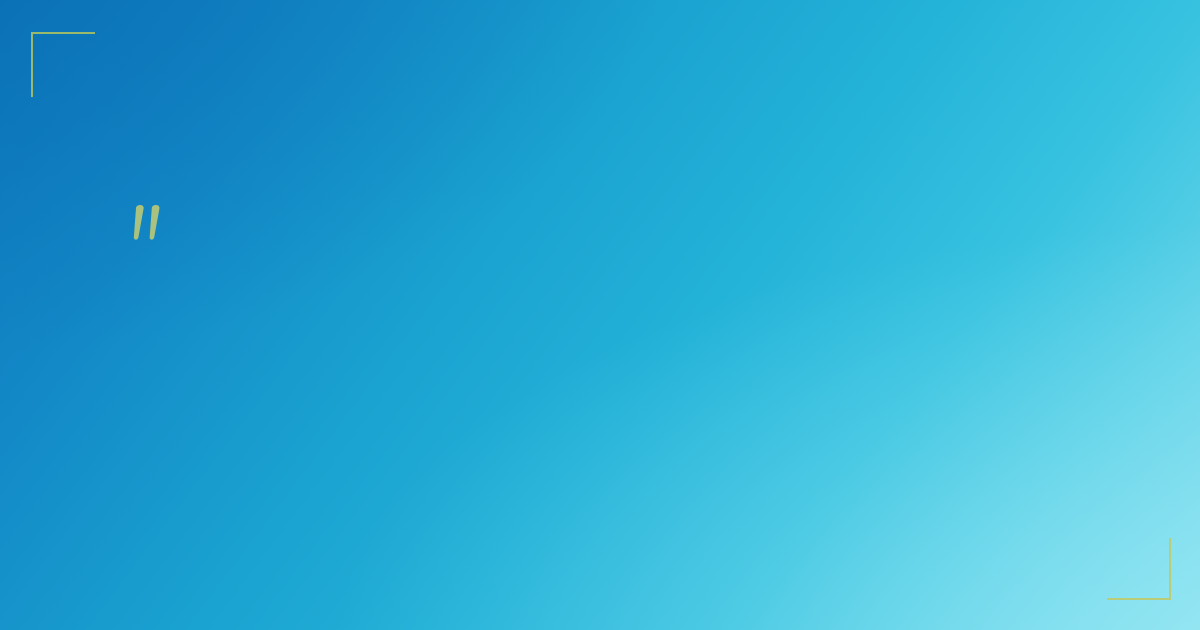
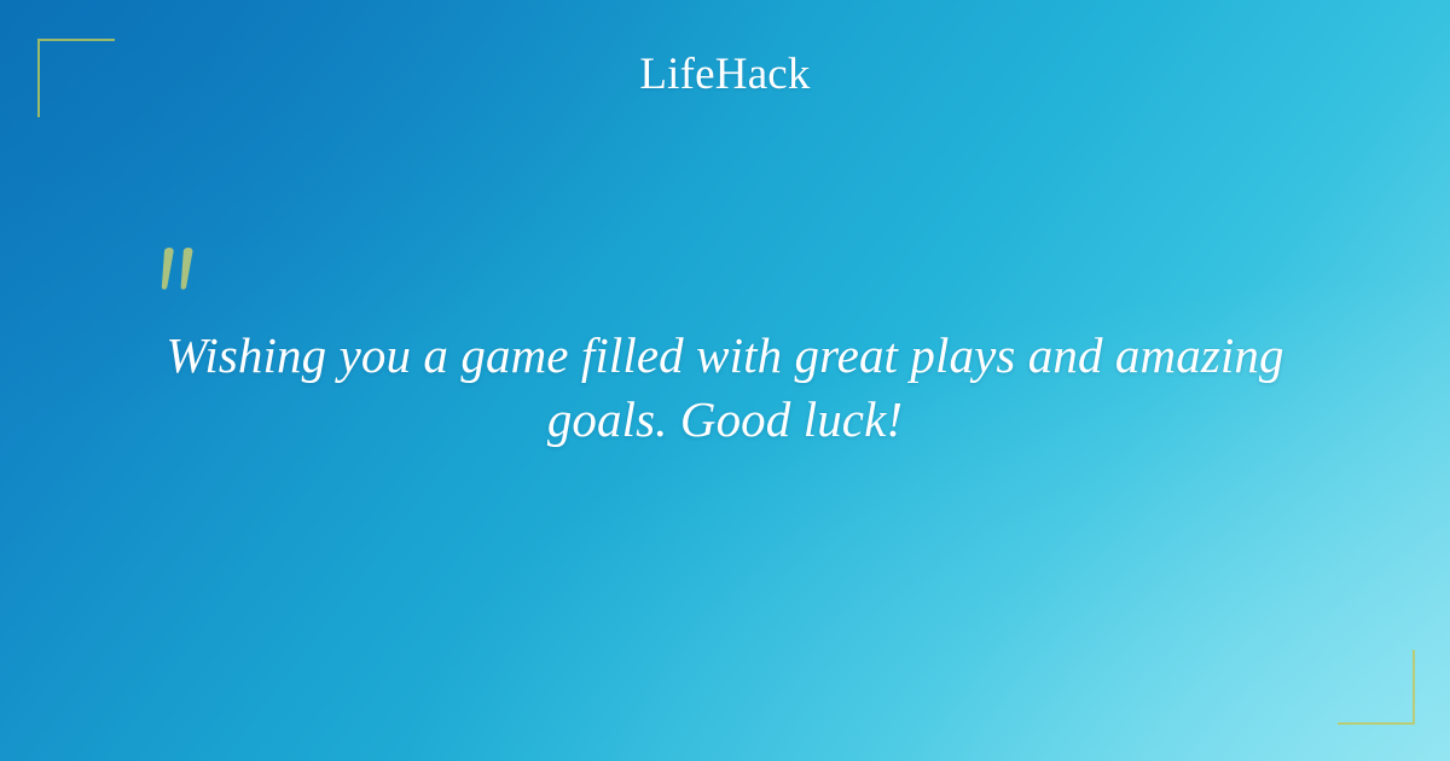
+ LifeHack
+ Wishing you a game filled with great plays and amazing goals. Good luck!
